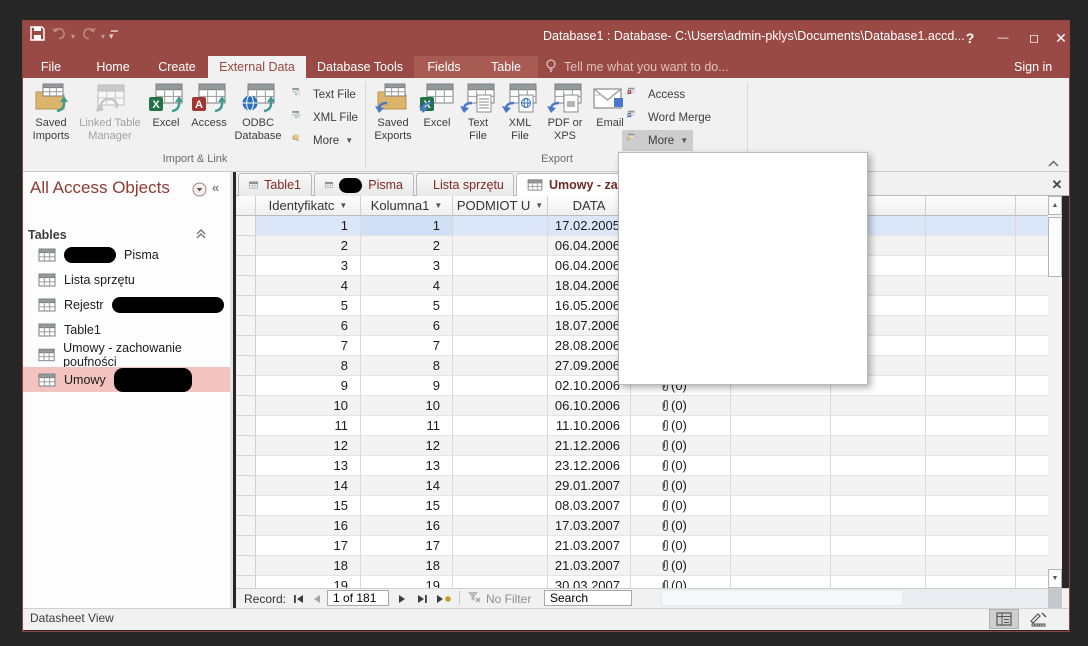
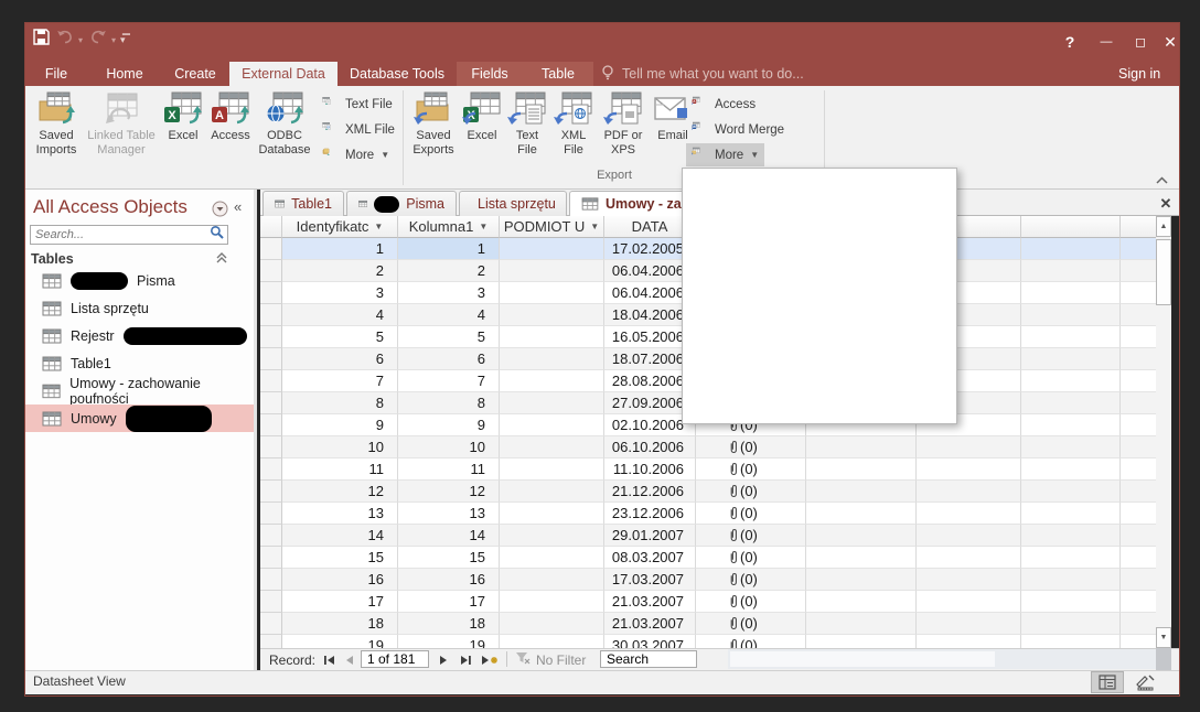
  ▾
  ▾
- Database1 : Database- C:\Users\admin-pklys\Documents\Database1.accd...
  ?
  —
  ◻
  ✕
  File
  Home
  Create
  External Data
  Database Tools
  Fields
  Table
  Tell me what you want to do...
  Sign in
  Saved Imports
  Linked Table Manager
  X
  Excel
  A
  Access
  ODBC Database
  Text File
  XML File
  More
  ▼
  Saved Exports
  X
  Excel
  Text File
  XML File
  PDF or XPS
  Email
  Access
  Word Merge
  More
  ▼
- Import & Link
  Export
  All Access Objects
  «
+ Search...
  Tables
  Pisma
  Lista sprzętu
  Rejestr
  Table1
  Umowy - zachowanie poufności
  Umowy
  Table1
  Pisma
  Lista sprzętu
  Umowy - za
  ✕
  Identyfikatc
  ▼
  Kolumna1
  ▼
  PODMIOT U
  ▼
  DATA
  1
  1
  17.02.2005
  2
  2
  06.04.2006
  3
  3
  06.04.2006
  4
  4
  18.04.2006
  5
  5
  16.05.2006
  6
  6
  18.07.2006
  7
  7
  28.08.2006
  8
  8
  27.09.2006
  9
  9
  02.10.2006
  (0)
  10
  10
  06.10.2006
  (0)
  11
  11
  11.10.2006
  (0)
  12
  12
  21.12.2006
  (0)
  13
  13
  23.12.2006
  (0)
  14
  14
  29.01.2007
  (0)
  15
  15
  08.03.2007
  (0)
  16
  16
  17.03.2007
  (0)
  17
  17
  21.03.2007
  (0)
  18
  18
  21.03.2007
  (0)
  19
  19
  30.03.2007
  (0)
  Record:
  1 of 181
  No Filter
  Search
  Datasheet View
